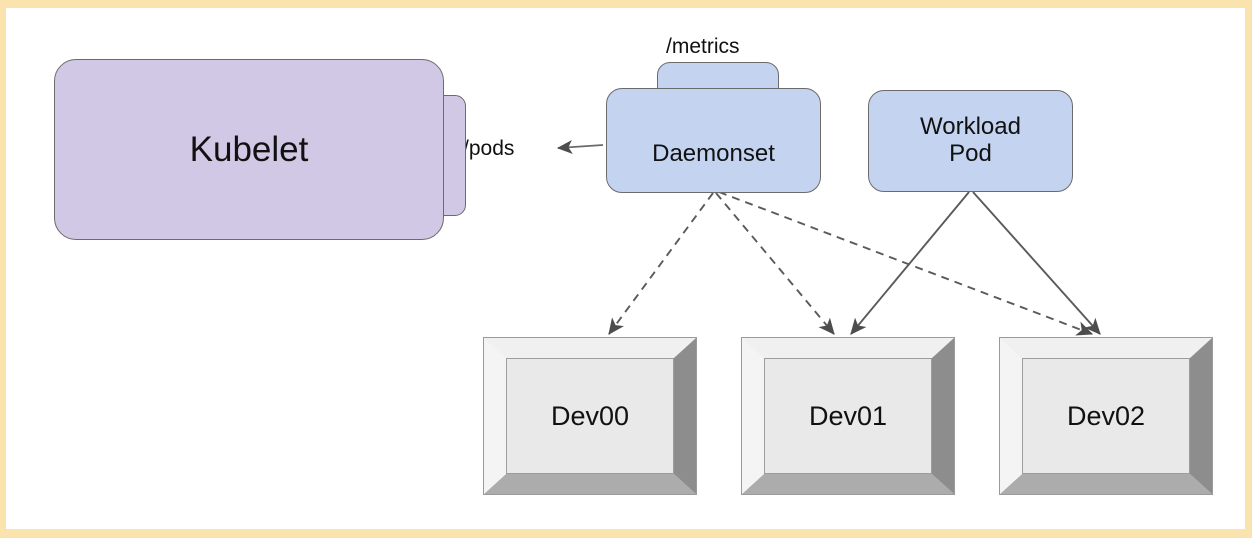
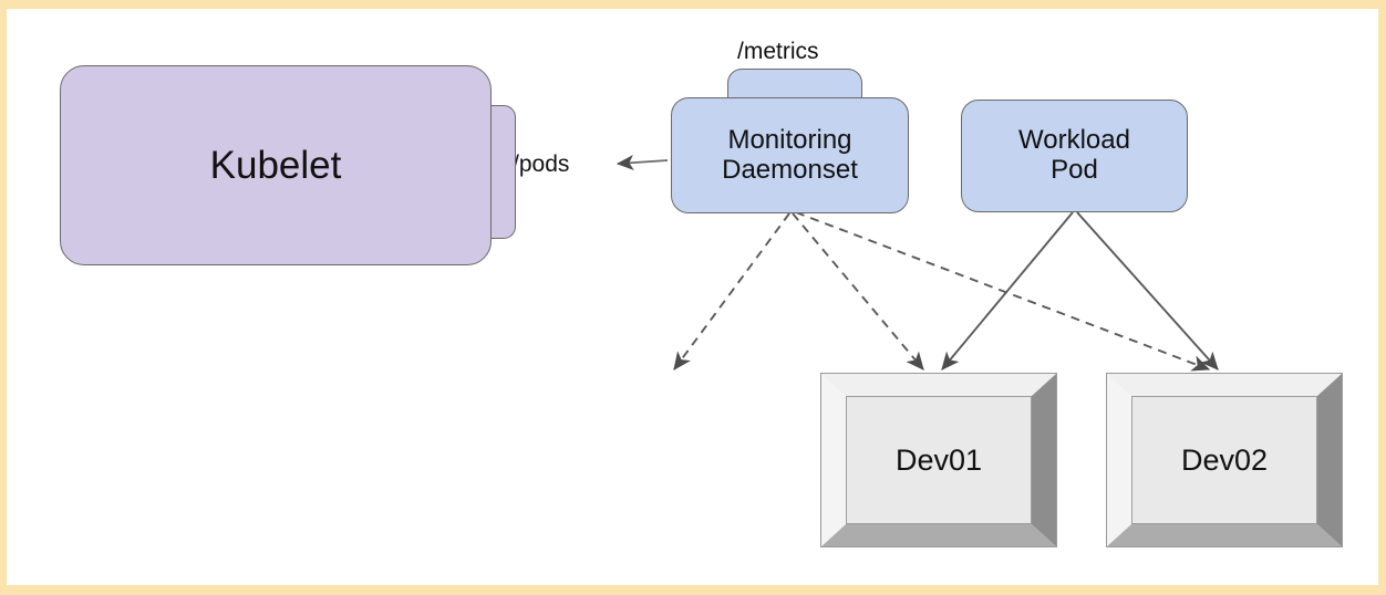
  Kubelet
  pods
  /metrics
+ Monitoring
  Daemonset
  Workload
  Pod
- Dev00
  Dev01
  Dev02
